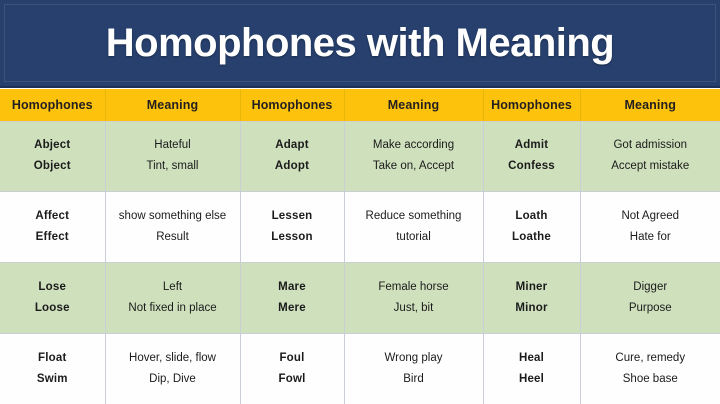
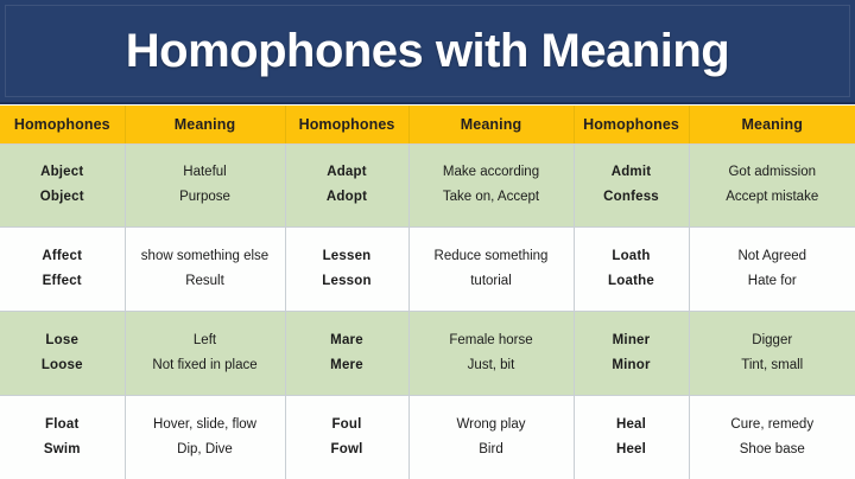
  Homophones with Meaning
  Homophones	Meaning	Homophones	Meaning	Homophones	Meaning
- Abject Object	Hateful Tint, small	Adapt Adopt	Make according Take on, Accept	Admit Confess	Got admission Accept mistake
+ Abject Object	Hateful Purpose	Adapt Adopt	Make according Take on, Accept	Admit Confess	Got admission Accept mistake
  Affect Effect	show something else Result	Lessen Lesson	Reduce something tutorial	Loath Loathe	Not Agreed Hate for
- Lose Loose	Left Not fixed in place	Mare Mere	Female horse Just, bit	Miner Minor	Digger Purpose
+ Lose Loose	Left Not fixed in place	Mare Mere	Female horse Just, bit	Miner Minor	Digger Tint, small
  Float Swim	Hover, slide, flow Dip, Dive	Foul Fowl	Wrong play Bird	Heal Heel	Cure, remedy Shoe base
